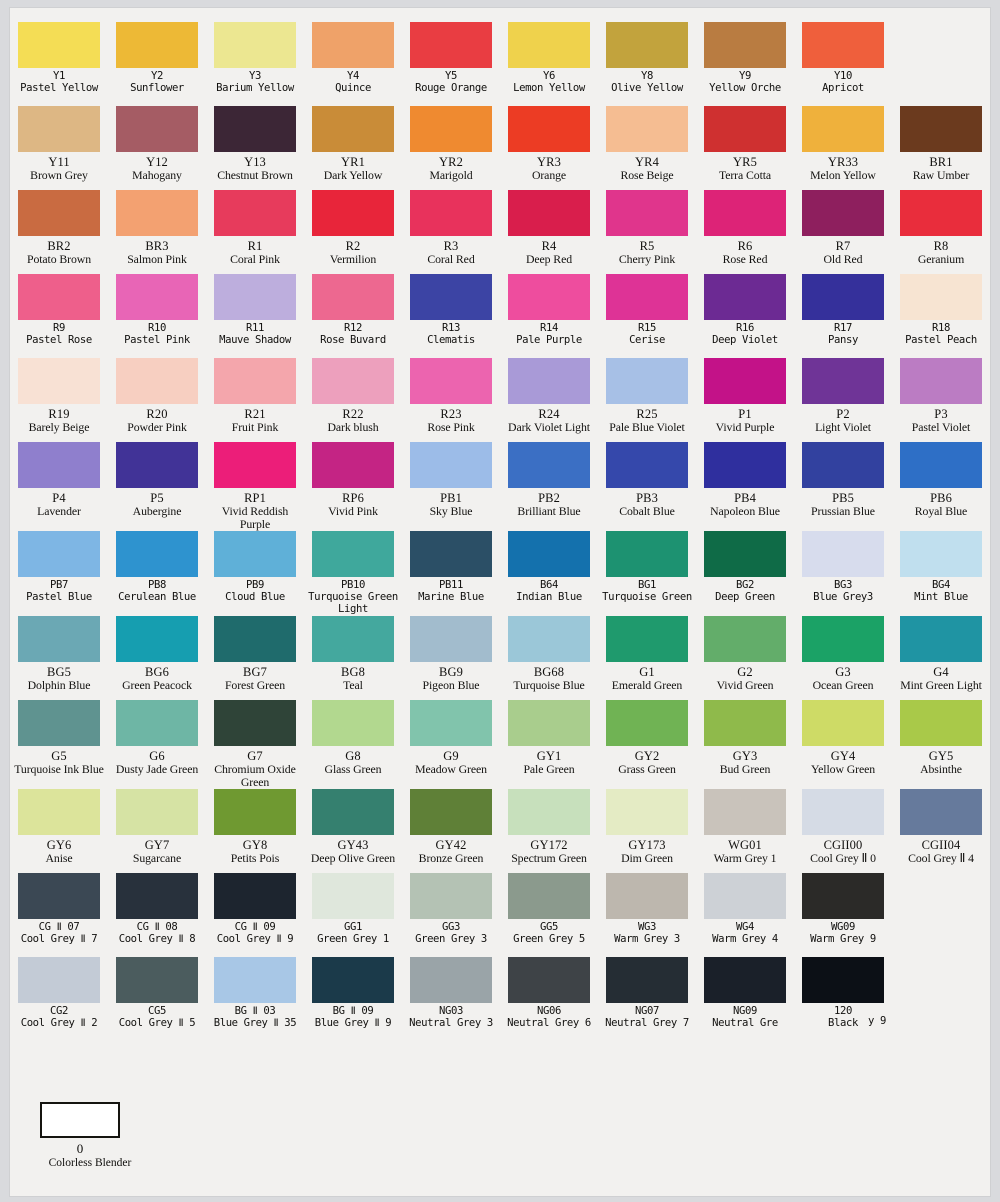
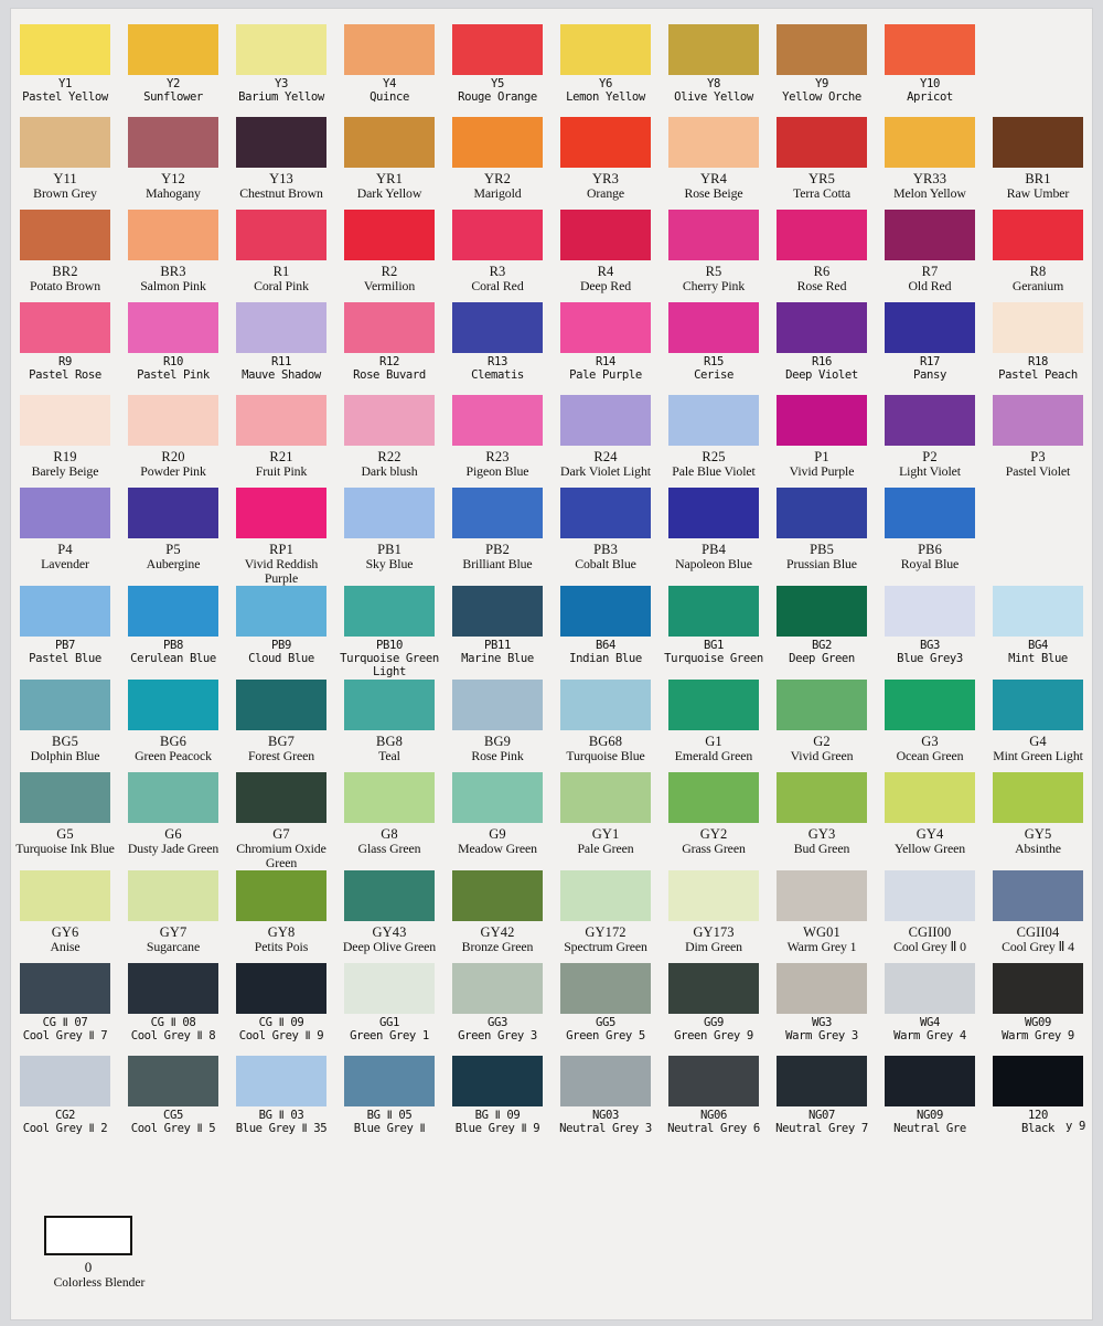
  Y1
  Pastel Yellow
  Y2
  Sunflower
  Y3
  Barium Yellow
  Y4
  Quince
  Y5
  Rouge Orange
  Y6
  Lemon Yellow
  Y8
  Olive Yellow
  Y9
  Yellow Orche
  Y10
  Apricot
  Y11
  Brown Grey
  Y12
  Mahogany
  Y13
  Chestnut Brown
  YR1
  Dark Yellow
  YR2
  Marigold
  YR3
  Orange
  YR4
  Rose Beige
  YR5
  Terra Cotta
  YR33
  Melon Yellow
  BR1
  Raw Umber
  BR2
  Potato Brown
  BR3
  Salmon Pink
  R1
  Coral Pink
  R2
  Vermilion
  R3
  Coral Red
  R4
  Deep Red
  R5
  Cherry Pink
  R6
  Rose Red
  R7
  Old Red
  R8
  Geranium
  R9
  Pastel Rose
  R10
  Pastel Pink
  R11
  Mauve Shadow
  R12
  Rose Buvard
  R13
  Clematis
  R14
  Pale Purple
  R15
  Cerise
  R16
  Deep Violet
  R17
  Pansy
  R18
  Pastel Peach
  R19
  Barely Beige
  R20
  Powder Pink
  R21
  Fruit Pink
  R22
  Dark blush
  R23
- Rose Pink
+ Pigeon Blue
  R24
  Dark Violet Light
  R25
  Pale Blue Violet
  P1
  Vivid Purple
  P2
  Light Violet
  P3
  Pastel Violet
  P4
  Lavender
  P5
  Aubergine
  RP1
  Vivid Reddish Purple
- RP6
- Vivid Pink
  PB1
  Sky Blue
  PB2
  Brilliant Blue
  PB3
  Cobalt Blue
  PB4
  Napoleon Blue
  PB5
  Prussian Blue
  PB6
  Royal Blue
  PB7
  Pastel Blue
  PB8
  Cerulean Blue
  PB9
  Cloud Blue
  PB10
  Turquoise Green Light
  PB11
  Marine Blue
  B64
  Indian Blue
  BG1
  Turquoise Green
  BG2
  Deep Green
  BG3
  Blue Grey3
  BG4
  Mint Blue
  BG5
  Dolphin Blue
  BG6
  Green Peacock
  BG7
  Forest Green
  BG8
  Teal
  BG9
- Pigeon Blue
+ Rose Pink
  BG68
  Turquoise Blue
  G1
  Emerald Green
  G2
  Vivid Green
  G3
  Ocean Green
  G4
  Mint Green Light
  G5
  Turquoise Ink Blue
  G6
  Dusty Jade Green
  G7
  Chromium Oxide Green
  G8
  Glass Green
  G9
  Meadow Green
  GY1
  Pale Green
  GY2
  Grass Green
  GY3
  Bud Green
  GY4
  Yellow Green
  GY5
  Absinthe
  GY6
  Anise
  GY7
  Sugarcane
  GY8
  Petits Pois
  GY43
  Deep Olive Green
  GY42
  Bronze Green
  GY172
  Spectrum Green
  GY173
  Dim Green
  WG01
  Warm Grey 1
  CGII00
  Cool Grey Ⅱ 0
  CGII04
  Cool Grey Ⅱ 4
  CG Ⅱ 07
  Cool Grey Ⅱ 7
  CG Ⅱ 08
  Cool Grey Ⅱ 8
  CG Ⅱ 09
  Cool Grey Ⅱ 9
  GG1
  Green Grey 1
  GG3
  Green Grey 3
  GG5
  Green Grey 5
+ GG9
+ Green Grey 9
  WG3
  Warm Grey 3
  WG4
  Warm Grey 4
  WG09
  Warm Grey 9
  CG2
  Cool Grey Ⅱ 2
  CG5
  Cool Grey Ⅱ 5
  BG Ⅱ 03
  Blue Grey Ⅱ 35
+ BG Ⅱ 05
+ Blue Grey Ⅱ
  BG Ⅱ 09
  Blue Grey Ⅱ 9
  NG03
  Neutral Grey 3
  NG06
  Neutral Grey 6
  NG07
  Neutral Grey 7
  NG09
  Neutral Gre
  120
  Black
  y 9
  0
  Colorless Blender
